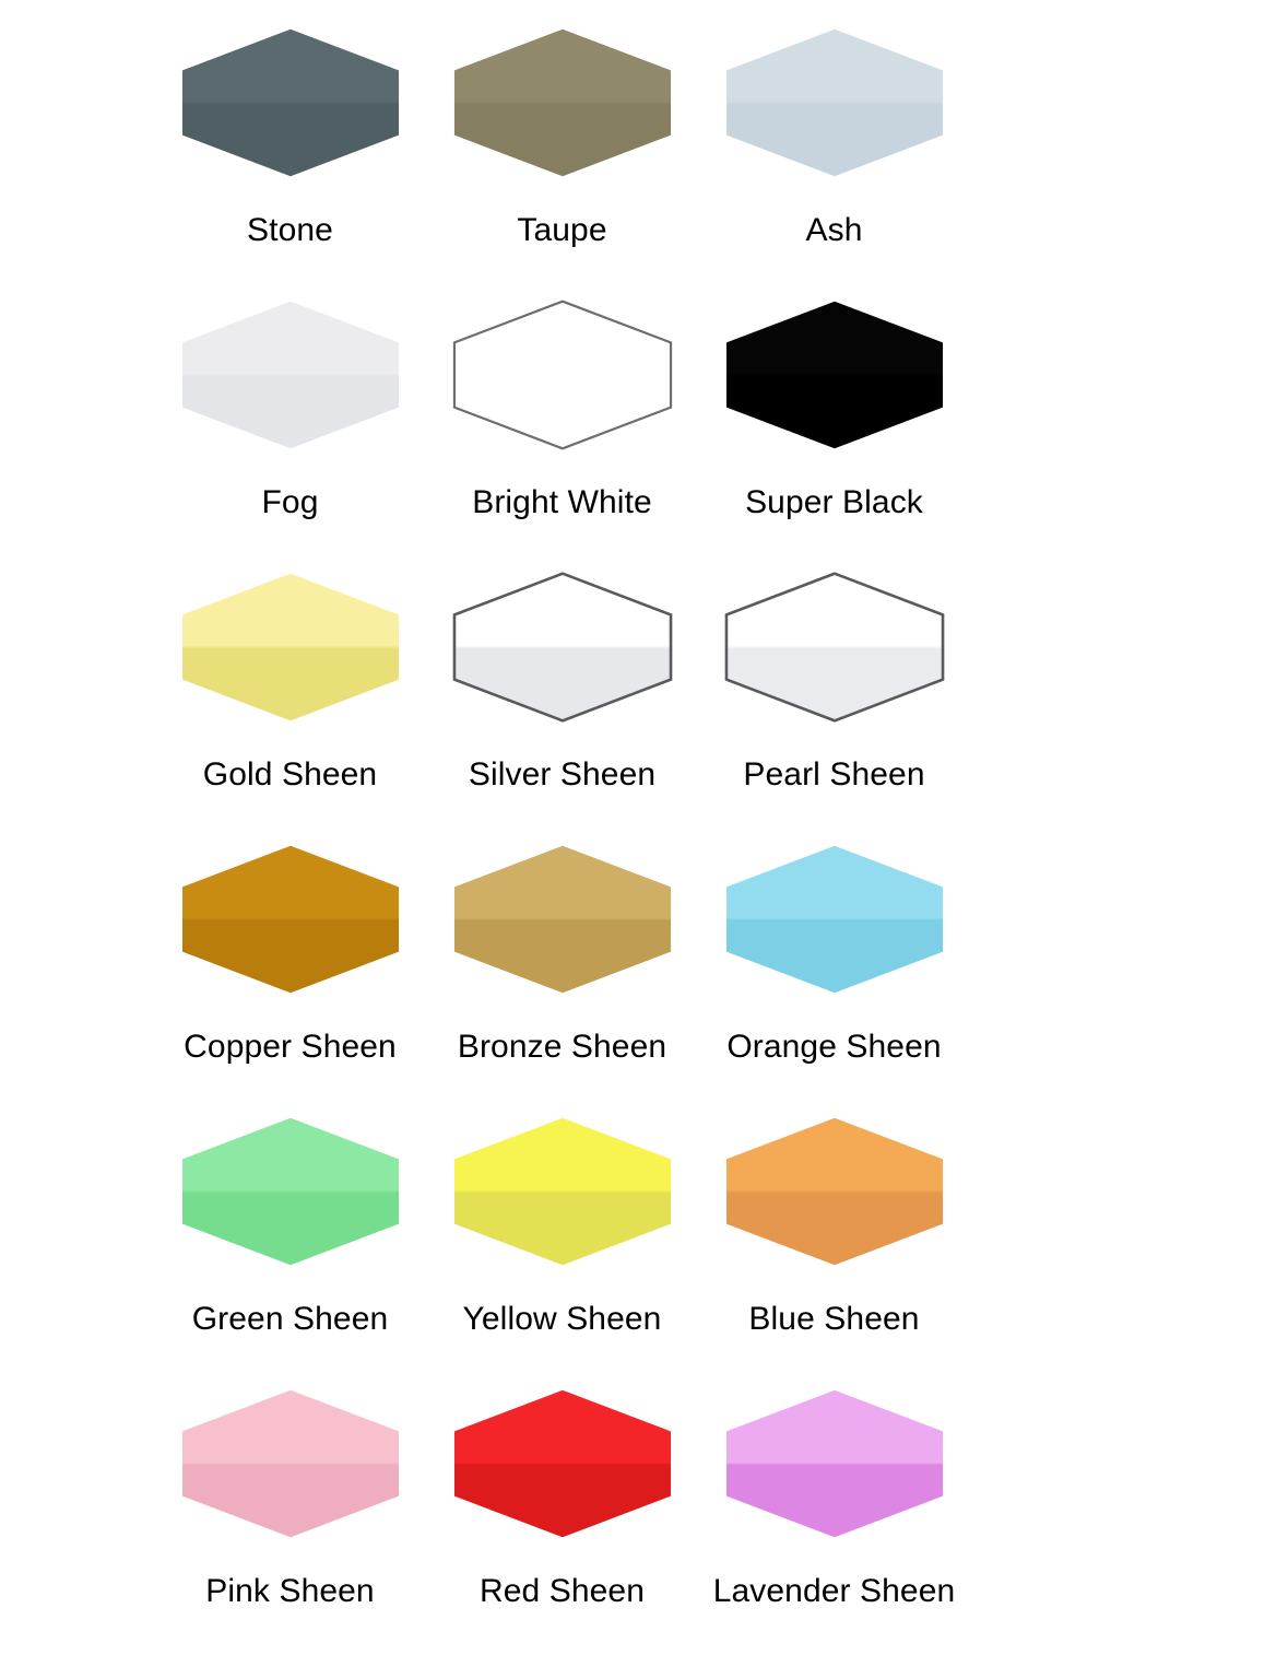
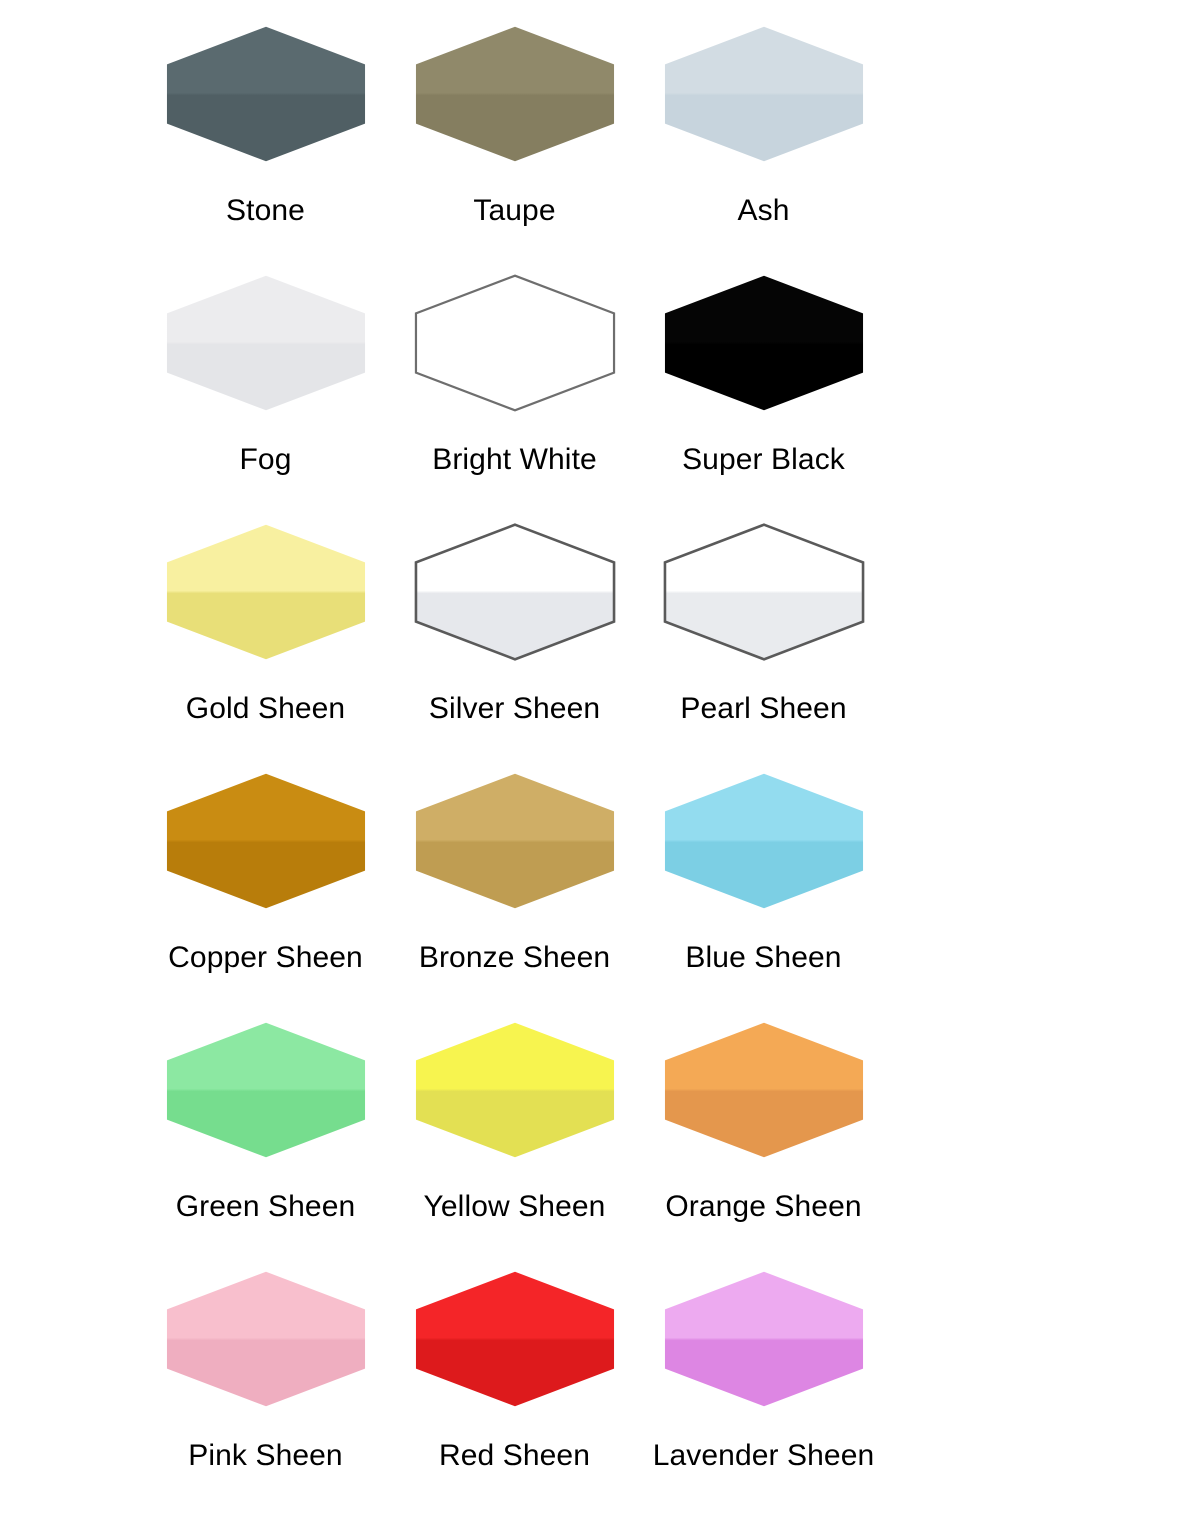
  Stone
  Taupe
  Ash
  Fog
  Bright White
  Super Black
  Gold Sheen
  Silver Sheen
  Pearl Sheen
  Copper Sheen
  Bronze Sheen
- Orange Sheen
+ Blue Sheen
  Green Sheen
  Yellow Sheen
- Blue Sheen
+ Orange Sheen
  Pink Sheen
  Red Sheen
  Lavender Sheen
